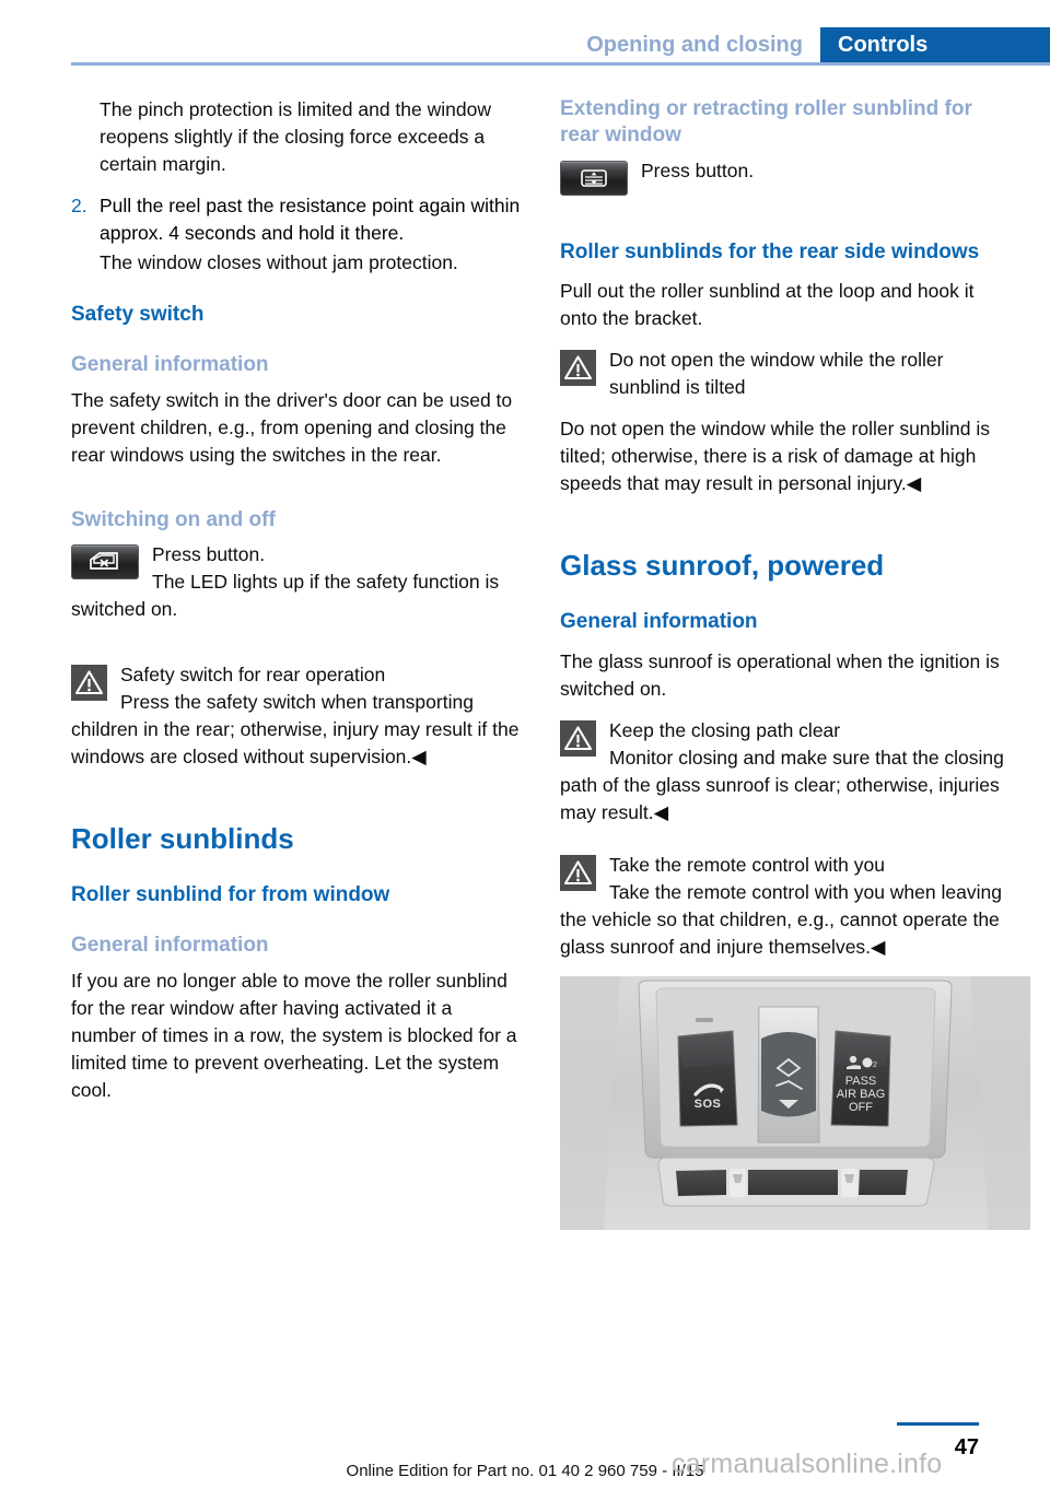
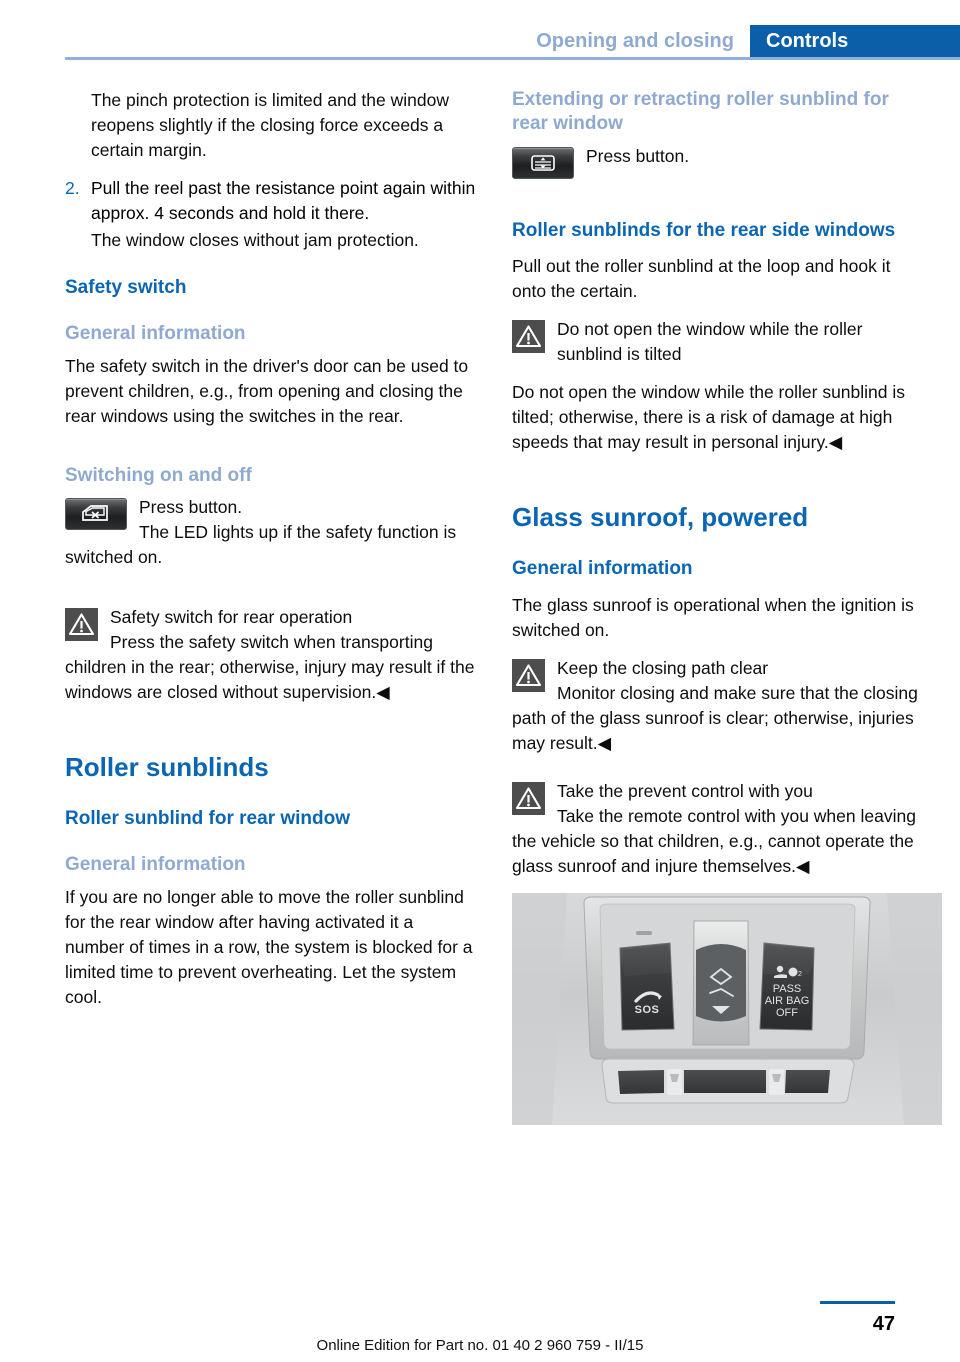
  Opening and closing
  Controls
  The pinch protection is limited and the window reopens slightly if the closing force exceeds a certain margin.
  2.
  Pull the reel past the resistance point again within approx. 4 seconds and hold it there.
  The window closes without jam protection.
  Safety switch
  General information
  The safety switch in the driver's door can be used to prevent children, e.g., from opening and closing the rear windows using the switches in the rear.
  Switching on and off
  Press button.
  The LED lights up if the safety function is switched on.
  Safety switch for rear operation
  Press the safety switch when transporting children in the rear; otherwise, injury may result if the windows are closed without supervision.◀
  Roller sunblinds
- Roller sunblind for from window
+ Roller sunblind for rear window
  General information
  If you are no longer able to move the roller sunblind for the rear window after having activated it a number of times in a row, the system is blocked for a limited time to prevent overheating. Let the system cool.
  Extending or retracting roller sunblind for rear window
  Press button.
  Roller sunblinds for the rear side windows
- Pull out the roller sunblind at the loop and hook it onto the bracket.
+ Pull out the roller sunblind at the loop and hook it onto the certain.
  Do not open the window while the roller sunblind is tilted
  Do not open the window while the roller sunblind is tilted; otherwise, there is a risk of damage at high speeds that may result in personal injury.◀
  Glass sunroof, powered
  General information
  The glass sunroof is operational when the ignition is switched on.
  Keep the closing path clear
  Monitor closing and make sure that the closing path of the glass sunroof is clear; otherwise, injuries may result.◀
- Take the remote control with you
+ Take the prevent control with you
  Take the remote control with you when leaving the vehicle so that children, e.g., cannot operate the glass sunroof and injure themselves.◀
  SOS
  PASS
  AIR BAG
  OFF
  47
  Online Edition for Part no. 01 40 2 960 759 - II/15
- carmanualsonline.info
